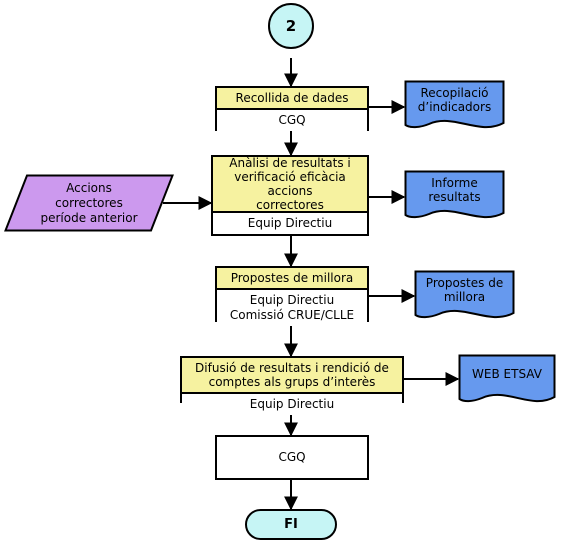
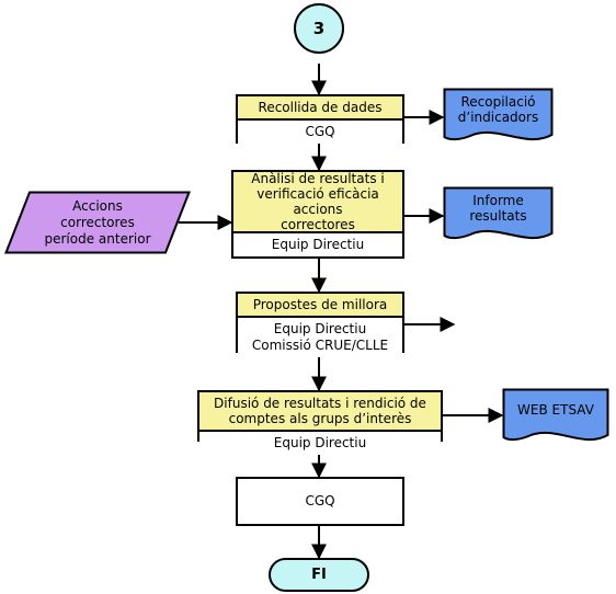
- 2
+ 3
  Recollida de dades
  CGQ
  Recopilació
  d’indicadors
  Accions
  correctores
  període anterior
  Anàlisi de resultats i
  verificació eficàcia accions
  correctores
  Equip Directiu
  Informe
  resultats
  Propostes de millora
  Equip Directiu
  Comissió CRUE/CLLE
- Propostes de
- millora
  Difusió de resultats i rendició de
  comptes als grups d’interès
  Equip Directiu
  WEB ETSAV
  CGQ
  FI
